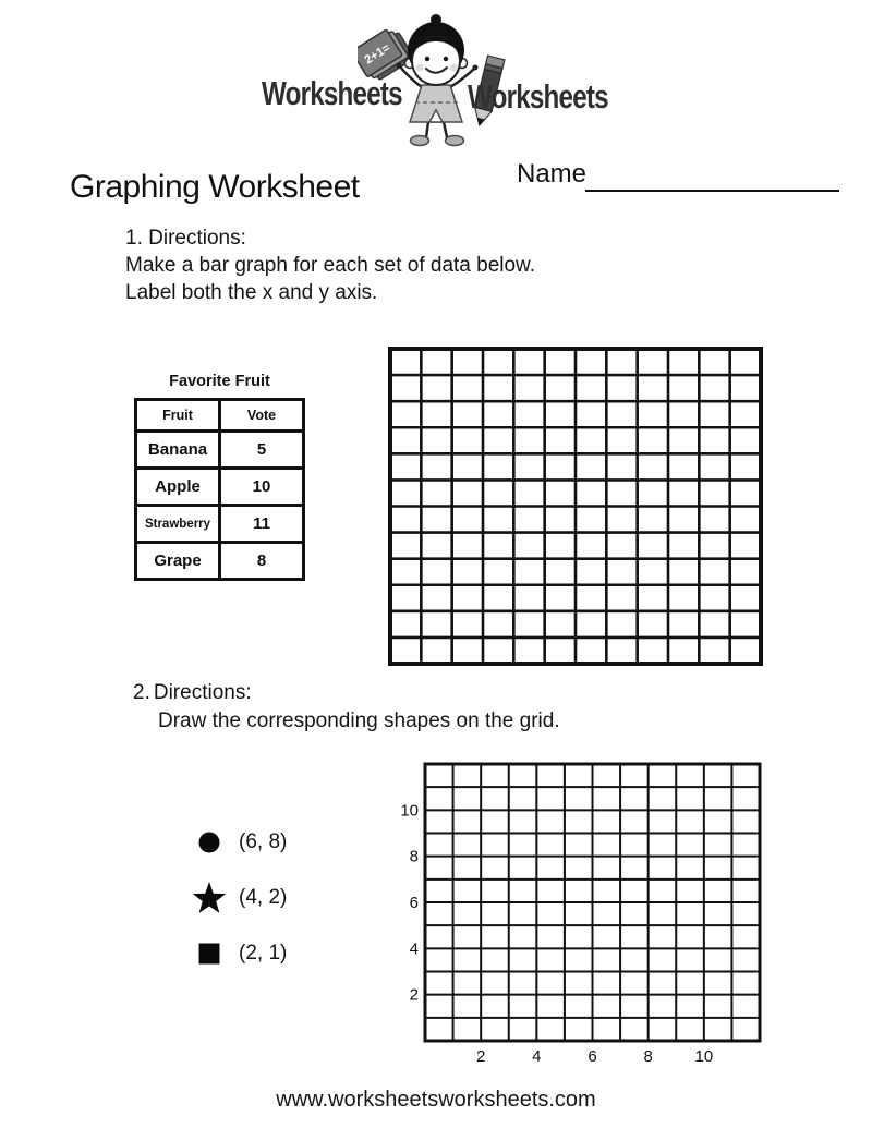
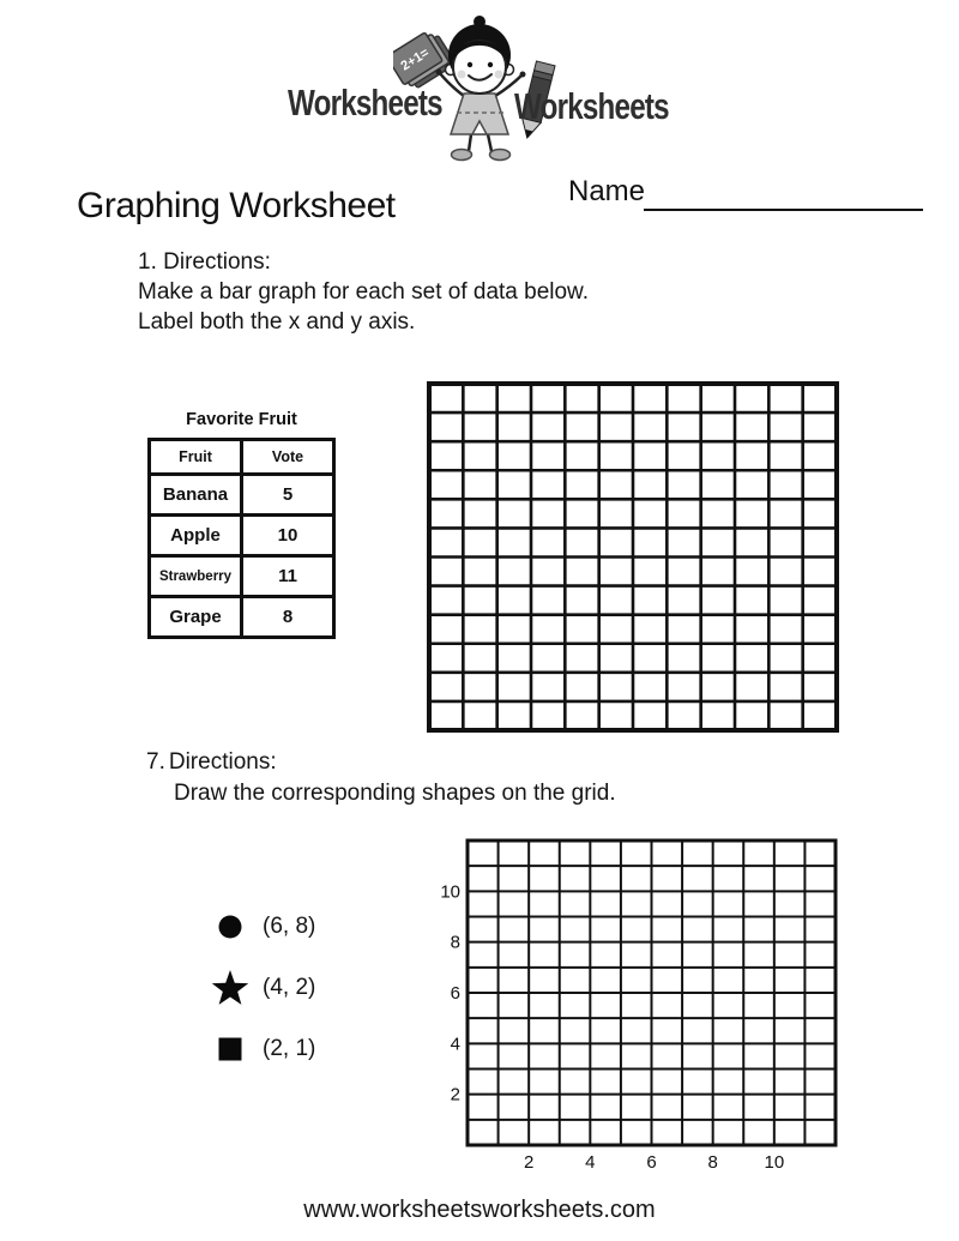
  Worksheets
  Worksheets
  Graphing Worksheet
  Name
  1. Directions:
  Make a bar graph for each set of data below.
  Label both the x and y axis.
  Favorite Fruit
  Fruit	Vote
  Banana	5
  Apple	10
  Strawberry	11
  Grape	8
- 2. Directions:
+ 7. Directions:
  Draw the corresponding shapes on the grid.
  (6, 8)
  (4, 2)
  (2, 1)
  2
  4
  6
  8
  10
  2
  4
  6
  8
  10
  www.worksheetsworksheets.com
